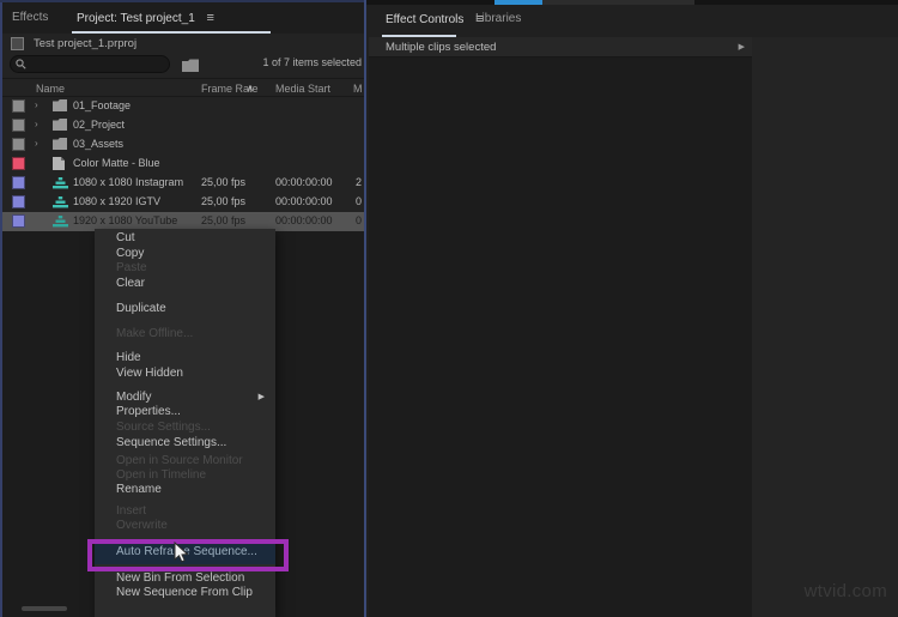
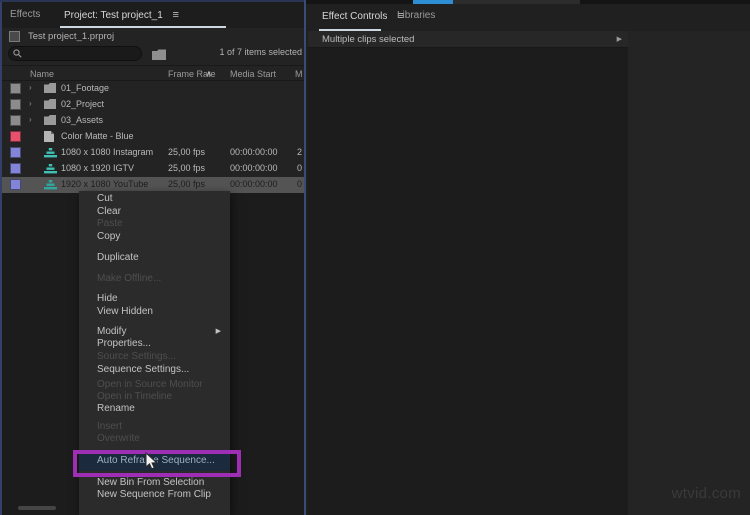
  Effects
  Project: Test project_1 ≡
  Test project_1.prproj
  1 of 7 items selected
  Name
  Frame Rate
  ∧
  Media Start
  M
  ›
  01_Footage
  ›
  02_Project
  ›
  03_Assets
  Color Matte - Blue
  1080 x 1080 Instagram
  25,00 fps
  00:00:00:00
  2
  1080 x 1920 IGTV
  25,00 fps
  00:00:00:00
  0
  1920 x 1080 YouTube
  25,00 fps
  00:00:00:00
  0
  Effect Controls ≡
  Libraries
  Multiple clips selected
  Cut
- Copy
+ Clear
  Paste
- Clear
+ Copy
  Duplicate
  Make Offline...
  Hide
  View Hidden
  Modify
  Properties...
  Source Settings...
  Sequence Settings...
  Open in Source Monitor
  Open in Timeline
  Rename
  Insert
  Overwrite
  Auto Refrae Sequence...
  New Bin From Selection
  New Sequence From Clip
